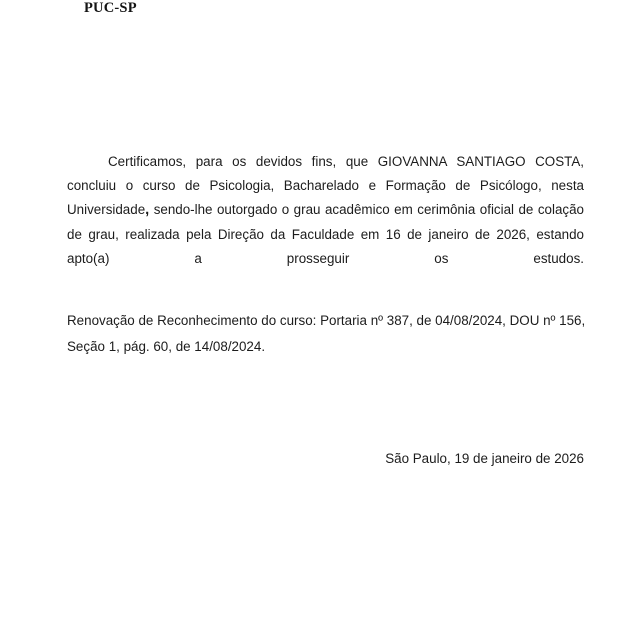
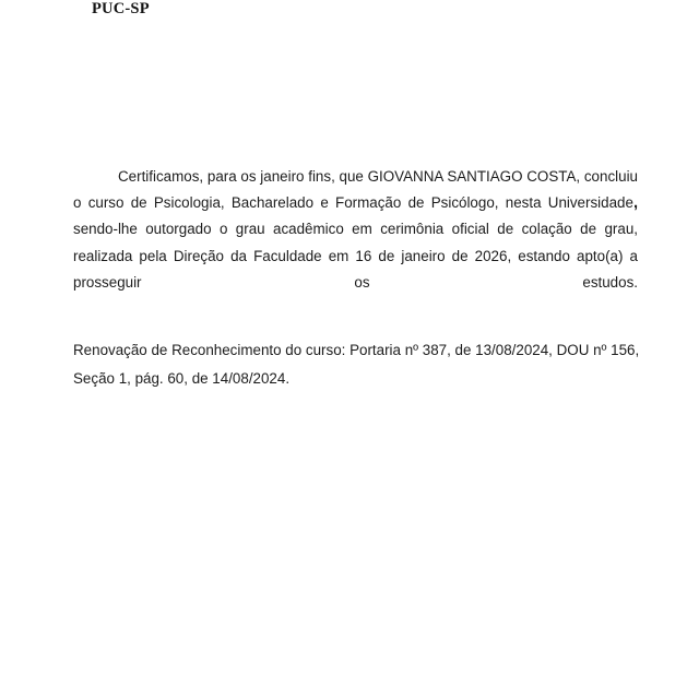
  PUC-SP
- Certificamos, para os devidos fins, que GIOVANNA SANTIAGO COSTA, concluiu o curso de Psicologia, Bacharelado e Formação de Psicólogo, nesta Universidade, sendo-lhe outorgado o grau acadêmico em cerimônia oficial de colação de grau, realizada pela Direção da Faculdade em 16 de janeiro de 2026, estando apto(a) a prosseguir os estudos.
+ Certificamos, para os janeiro fins, que GIOVANNA SANTIAGO COSTA, concluiu o curso de Psicologia, Bacharelado e Formação de Psicólogo, nesta Universidade, sendo-lhe outorgado o grau acadêmico em cerimônia oficial de colação de grau, realizada pela Direção da Faculdade em 16 de janeiro de 2026, estando apto(a) a prosseguir os estudos.
- Renovação de Reconhecimento do curso: Portaria nº 387, de 04/08/2024, DOU nº 156, Seção 1, pág. 60, de 14/08/2024.
+ Renovação de Reconhecimento do curso: Portaria nº 387, de 13/08/2024, DOU nº 156, Seção 1, pág. 60, de 14/08/2024.
- São Paulo, 19 de janeiro de 2026
